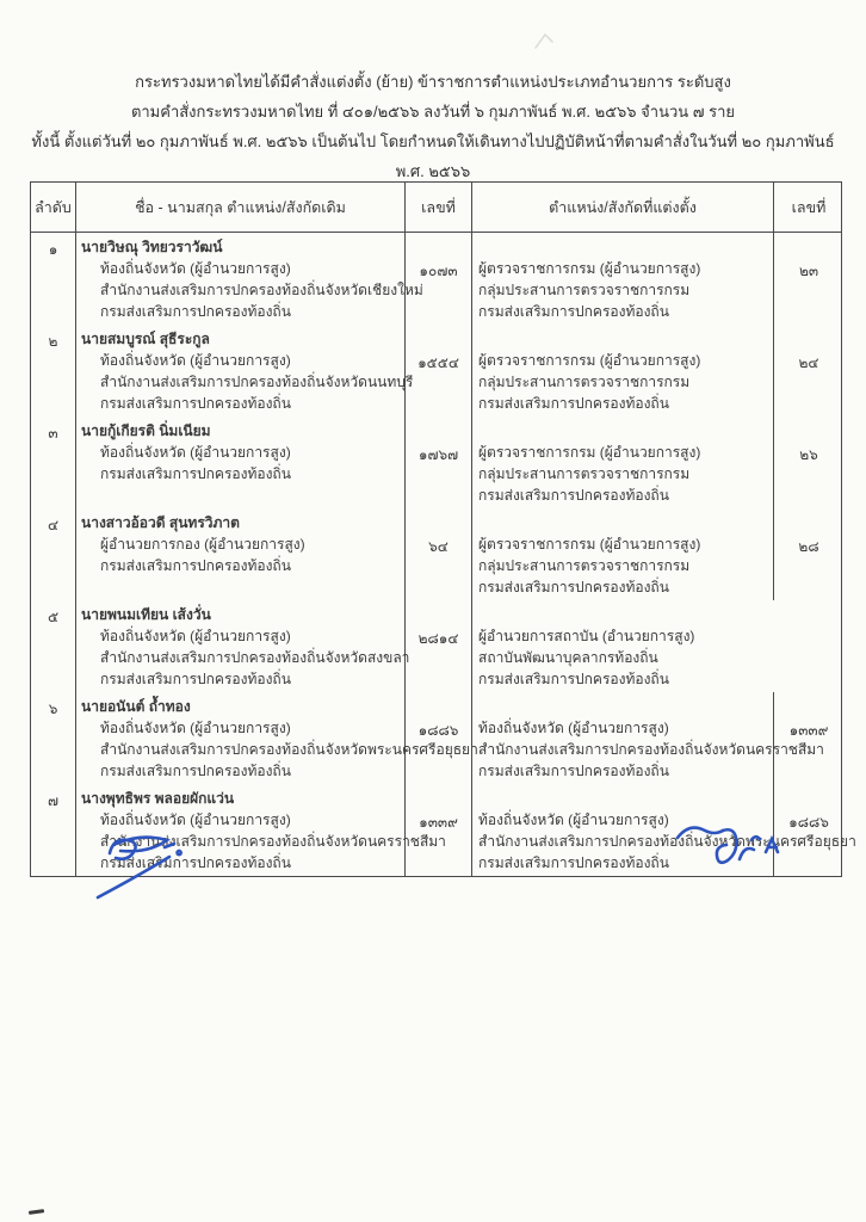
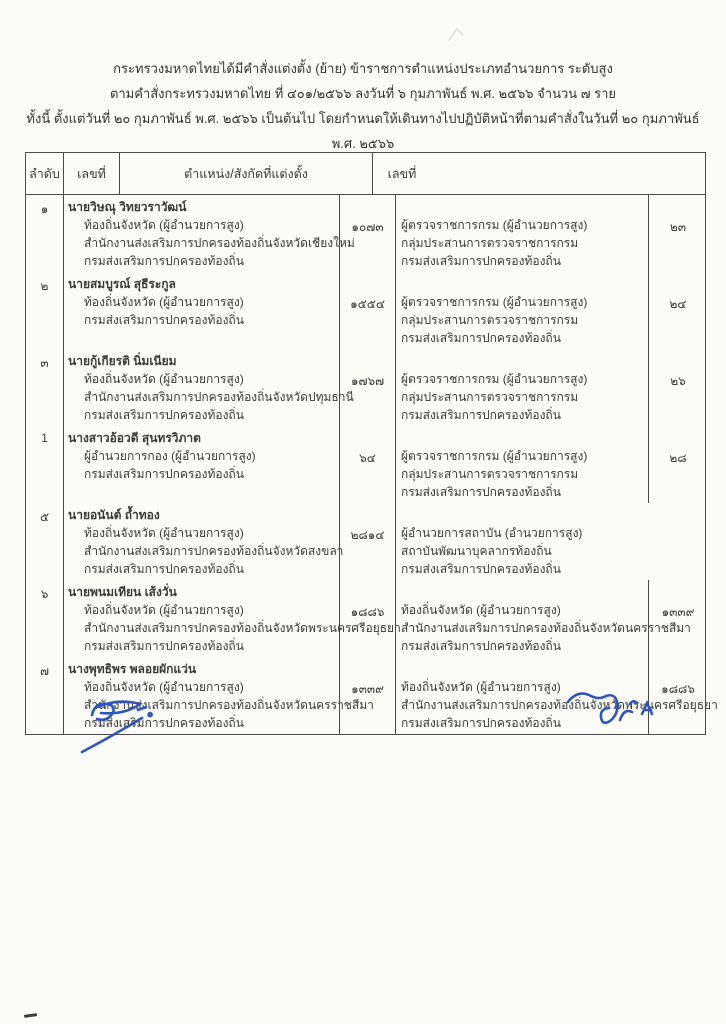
  กระทรวงมหาดไทยได้มีคำสั่งแต่งตั้ง (ย้าย) ข้าราชการตำแหน่งประเภทอำนวยการ ระดับสูง
  ตามคำสั่งกระทรวงมหาดไทย ที่ ๔๐๑/๒๕๖๖ ลงวันที่ ๖ กุมภาพันธ์ พ.ศ. ๒๕๖๖ จำนวน ๗ ราย
  ทั้งนี้ ตั้งแต่วันที่ ๒๐ กุมภาพันธ์ พ.ศ. ๒๕๖๖ เป็นต้นไป โดยกำหนดให้เดินทางไปปฏิบัติหน้าที่ตามคำสั่งในวันที่ ๒๐ กุมภาพันธ์ พ.ศ. ๒๕๖๖
  ลำดับ
- ชื่อ - นามสกุล ตำแหน่ง/สังกัดเดิม
  เลขที่
  ตำแหน่ง/สังกัดที่แต่งตั้ง
  เลขที่
  ๑
  นายวิษณุ วิทยวราวัฒน์
  ท้องถิ่นจังหวัด (ผู้อำนวยการสูง)
  สำนักงานส่งเสริมการปกครองท้องถิ่นจังหวัดเชียงใหม่
  กรมส่งเสริมการปกครองท้องถิ่น
  ๑๐๗๓
  ผู้ตรวจราชการกรม (ผู้อำนวยการสูง)
  กลุ่มประสานการตรวจราชการกรม
  กรมส่งเสริมการปกครองท้องถิ่น
  ๒๓
  ๒
  นายสมบูรณ์ สุธีระกูล
  ท้องถิ่นจังหวัด (ผู้อำนวยการสูง)
- สำนักงานส่งเสริมการปกครองท้องถิ่นจังหวัดนนทบุรี
  กรมส่งเสริมการปกครองท้องถิ่น
  ๑๕๕๔
  ผู้ตรวจราชการกรม (ผู้อำนวยการสูง)
  กลุ่มประสานการตรวจราชการกรม
  กรมส่งเสริมการปกครองท้องถิ่น
  ๒๔
  ๓
  นายกู้เกียรติ นิ่มเนียม
  ท้องถิ่นจังหวัด (ผู้อำนวยการสูง)
+ สำนักงานส่งเสริมการปกครองท้องถิ่นจังหวัดปทุมธานี
  กรมส่งเสริมการปกครองท้องถิ่น
  ๑๗๖๗
  ผู้ตรวจราชการกรม (ผู้อำนวยการสูง)
  กลุ่มประสานการตรวจราชการกรม
  กรมส่งเสริมการปกครองท้องถิ่น
  ๒๖
- ๔
+ 1
  นางสาวอ้อวดี สุนทรวิภาต
  ผู้อำนวยการกอง (ผู้อำนวยการสูง)
  กรมส่งเสริมการปกครองท้องถิ่น
  ๖๔
  ผู้ตรวจราชการกรม (ผู้อำนวยการสูง)
  กลุ่มประสานการตรวจราชการกรม
  กรมส่งเสริมการปกครองท้องถิ่น
  ๒๘
  ๕
- นายพนมเทียน เส้งวั่น
+ นายอนันต์ ถ้ำทอง
  ท้องถิ่นจังหวัด (ผู้อำนวยการสูง)
  สำนักงานส่งเสริมการปกครองท้องถิ่นจังหวัดสงขลา
  กรมส่งเสริมการปกครองท้องถิ่น
  ๒๘๑๔
  ผู้อำนวยการสถาบัน (อำนวยการสูง)
  สถาบันพัฒนาบุคลากรท้องถิ่น
  กรมส่งเสริมการปกครองท้องถิ่น
  ๖
- นายอนันต์ ถ้ำทอง
+ นายพนมเทียน เส้งวั่น
  ท้องถิ่นจังหวัด (ผู้อำนวยการสูง)
  สำนักงานส่งเสริมการปกครองท้องถิ่นจังหวัดพระนครศ
  กรมส่งเสริมการปกครองท้องถิ่น
  ๑๘๘๖
  ท้องถิ่นจังหวัด (ผู้อำนวยการสูง)
  สำนักงานส่งเสริมการปกครองท้องถิ่นจังหวัดนครร
  กรมส่งเสริมการปกครองท้องถิ่น
  ๑๓๓๙
  ๗
  นางพุทธิพร พลอยผักแว่น
  ท้องถิ่นจังหวัด (ผู้อำนวยการสูง)
  สำงานงเสริมการปกครองท้องถิ่นจังหวัดนครราชสี
  กรมส่งเสมการปกครองท้องถิ่น
  ๑๓๓๙
  ท้องถิ่นจังหวัด (ผู้อำนวยการสูง)
  สำนักงานส่งเสริมการปกครองท้องถิ่นจังหวัดพระนยา
  กรมส่งเสริมการปกครองท้องถิ่น
  ๑๘๘๖
